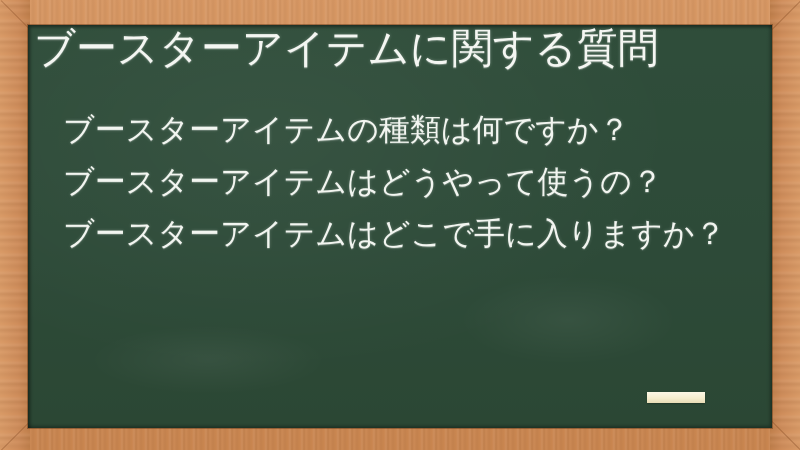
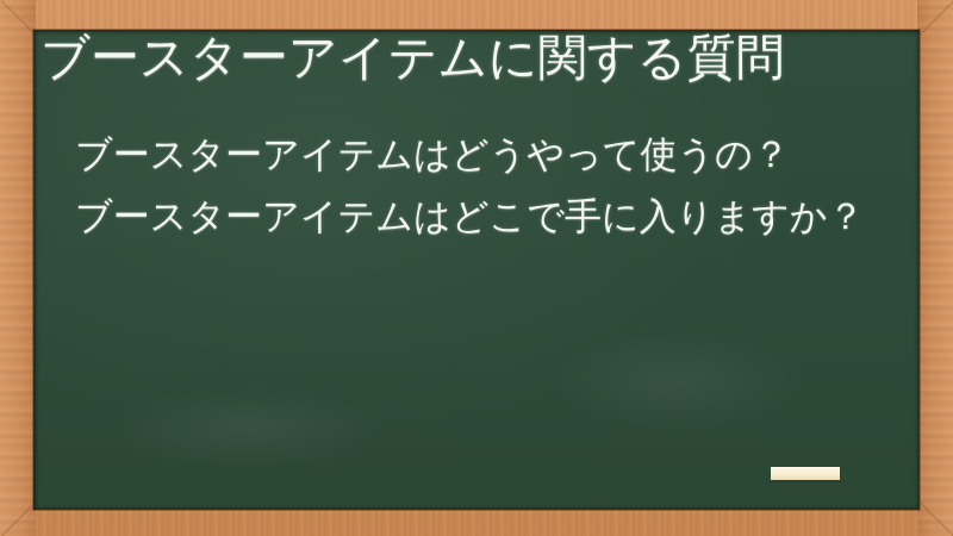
  ブースターアイテムに関する質問
- ブースターアイテムの種類は何ですか？
  ブースターアイテムはどうやって使うの？
  ブースターアイテムはどこで手に入りますか？
